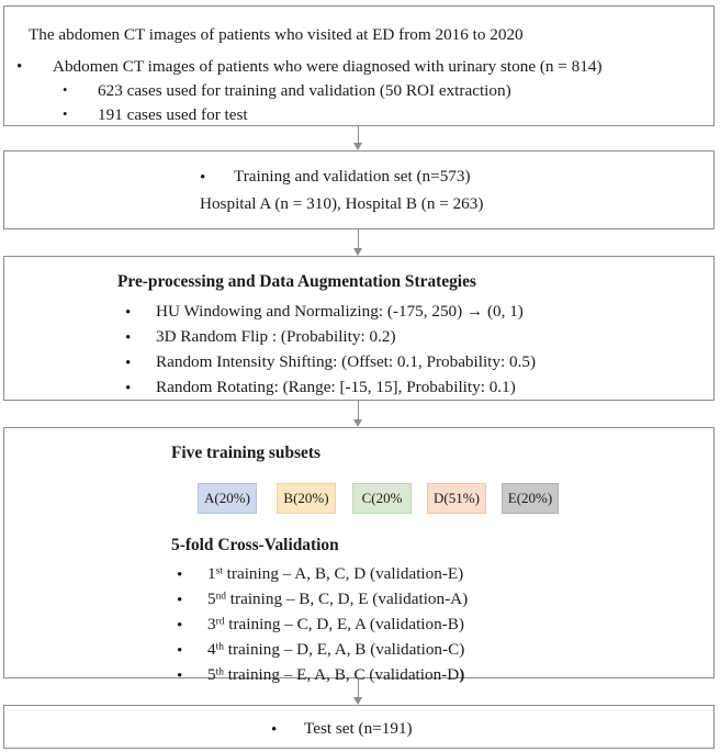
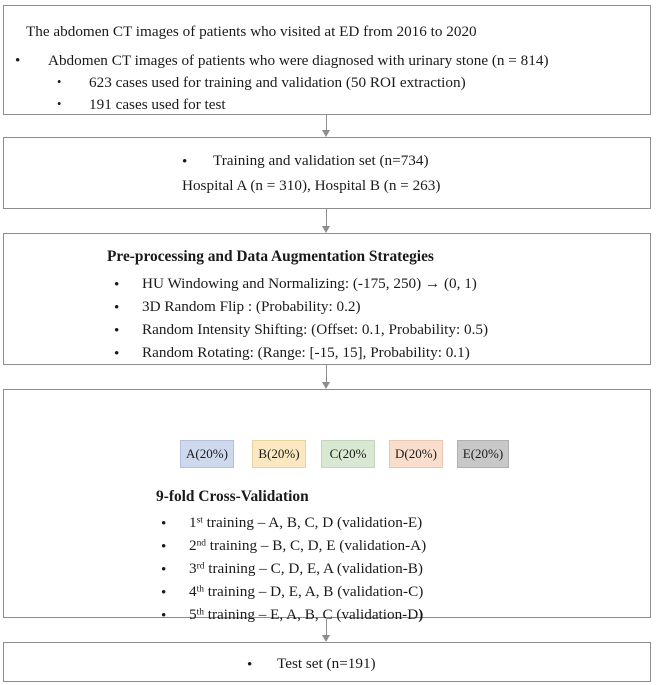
  The abdomen CT images of patients who visited at ED from 2016 to 2020
  •
  Abdomen CT images of patients who were diagnosed with urinary stone (n = 814)
  •
  623 cases used for training and validation (50 ROI extraction)
  •
  191 cases used for test
  •
- Training and validation set (n=573)
+ Training and validation set (n=734)
  Hospital A (n = 310), Hospital B (n = 263)
  Pre-processing and Data Augmentation Strategies
  •
  HU Windowing and Normalizing: (-175, 250) → (0, 1)
  •
  3D Random Flip : (Probability: 0.2)
  •
  Random Intensity Shifting: (Offset: 0.1, Probability: 0.5)
  •
  Random Rotating: (Range: [-15, 15], Probability: 0.1)
- Five training subsets
  A(20%)
  B(20%)
  C(20%
- D(51%)
+ D(20%)
  E(20%)
- 5-fold Cross-Validation
+ 9-fold Cross-Validation
  •
  1st training – A, B, C, D (validation-E)
  •
- 5nd training – B, C, D, E (validation-A)
+ 2nd training – B, C, D, E (validation-A)
  •
  3rd training – C, D, E, A (validation-B)
  •
  4th training – D, E, A, B (validation-C)
  •
  5th training – E, A, B, C (validation-D)
  •
  Test set (n=191)
